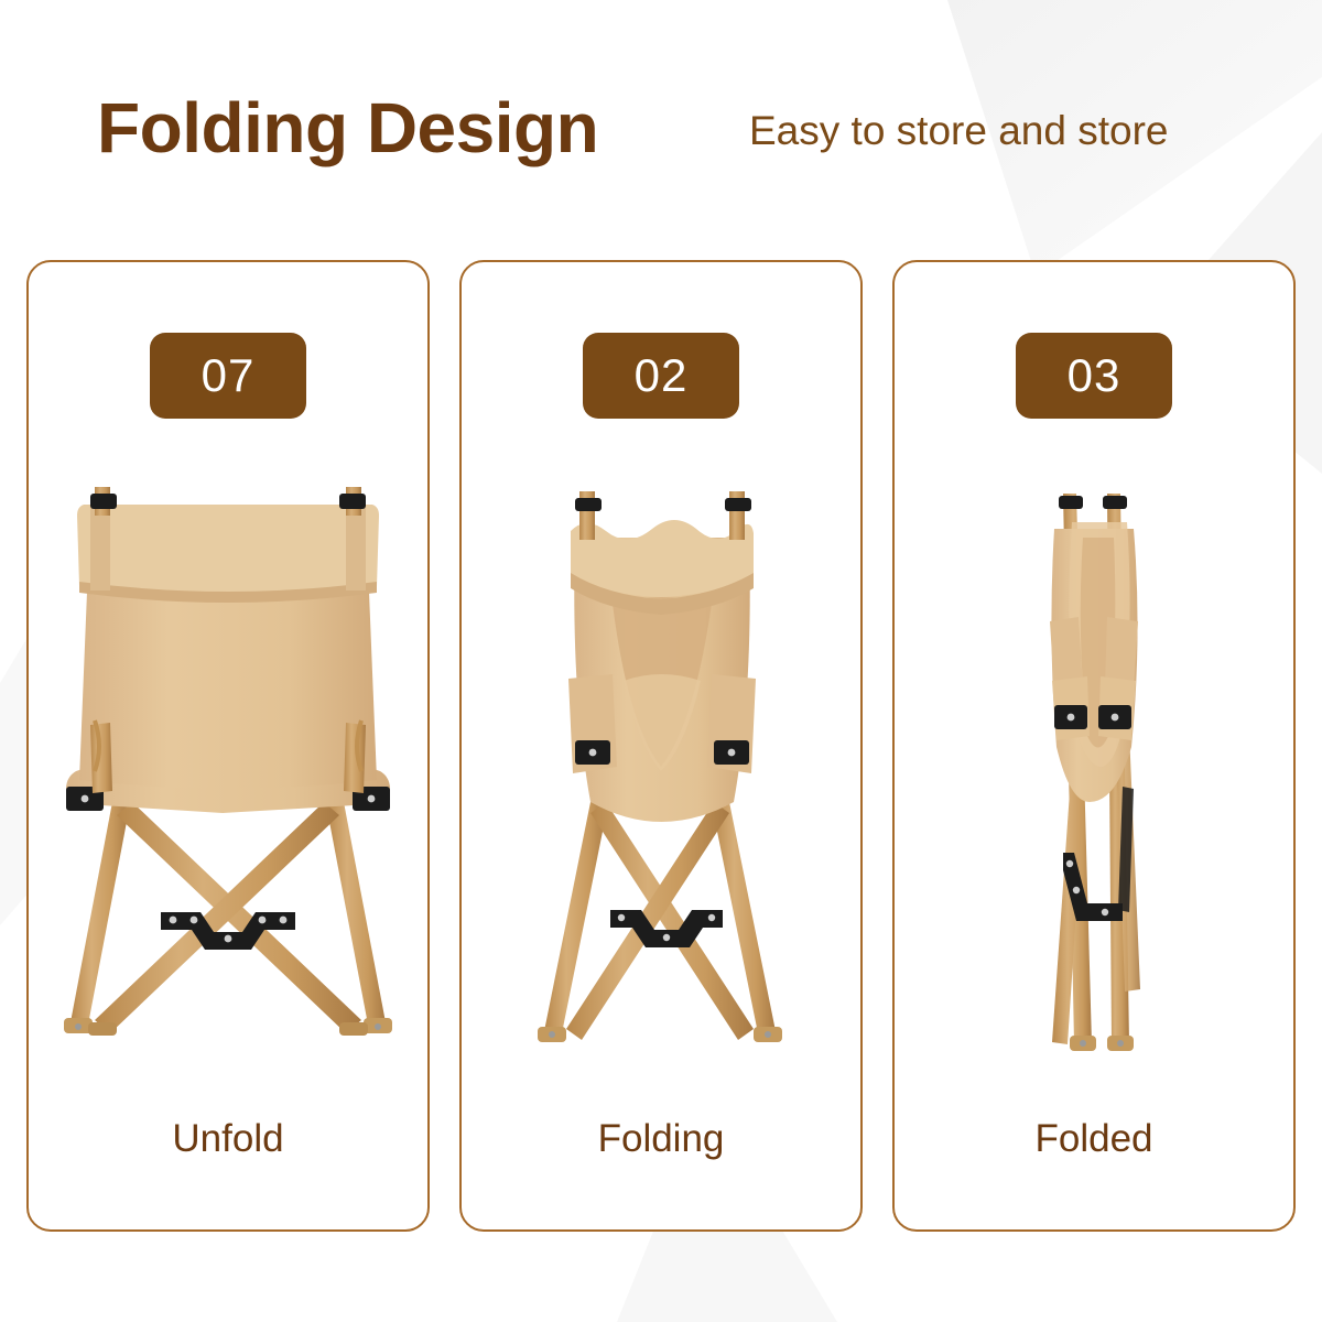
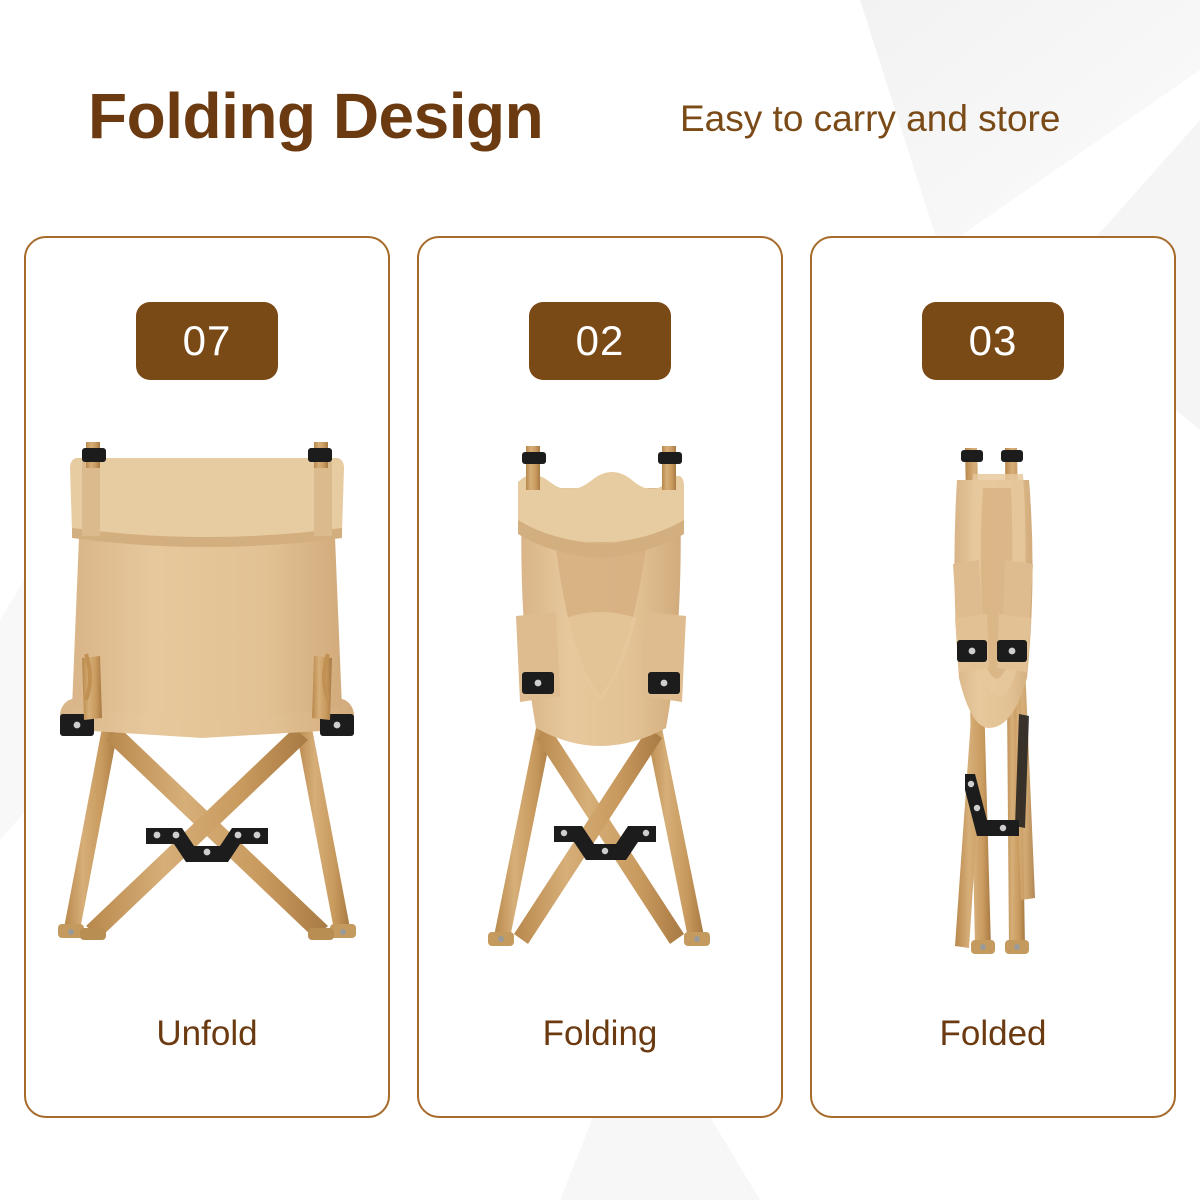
  Folding Design
- Easy to store and store
+ Easy to carry and store
  07
  Unfold
  02
  Folding
  03
  Folded
